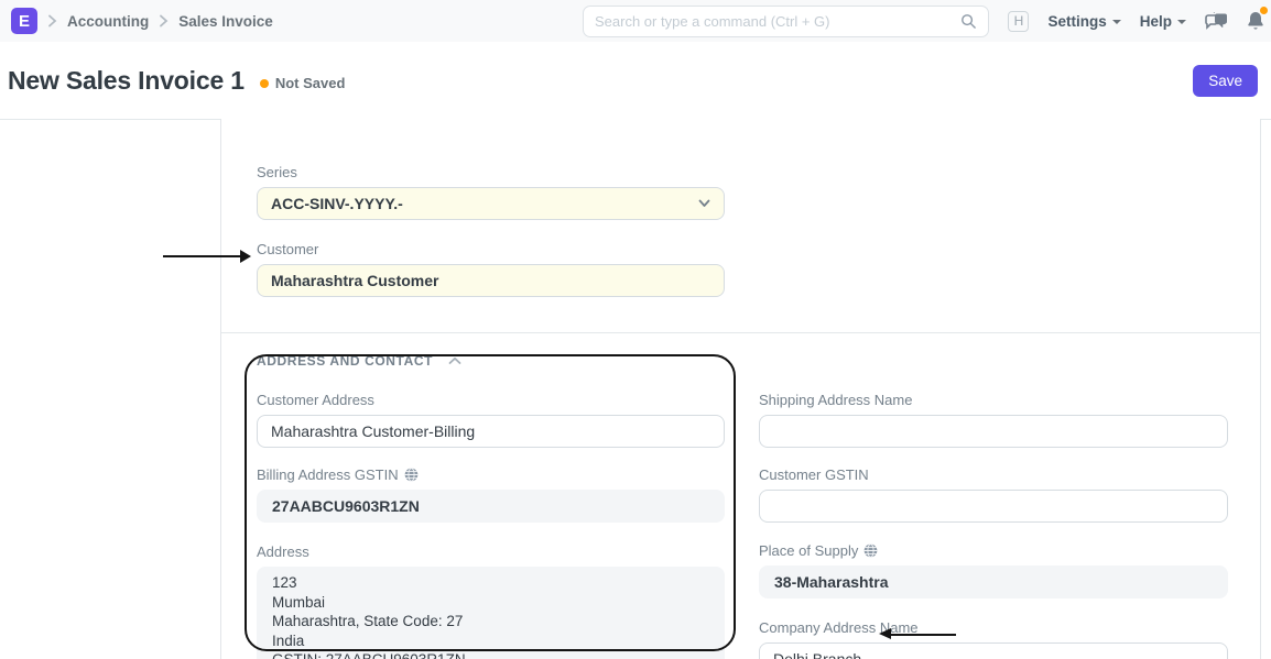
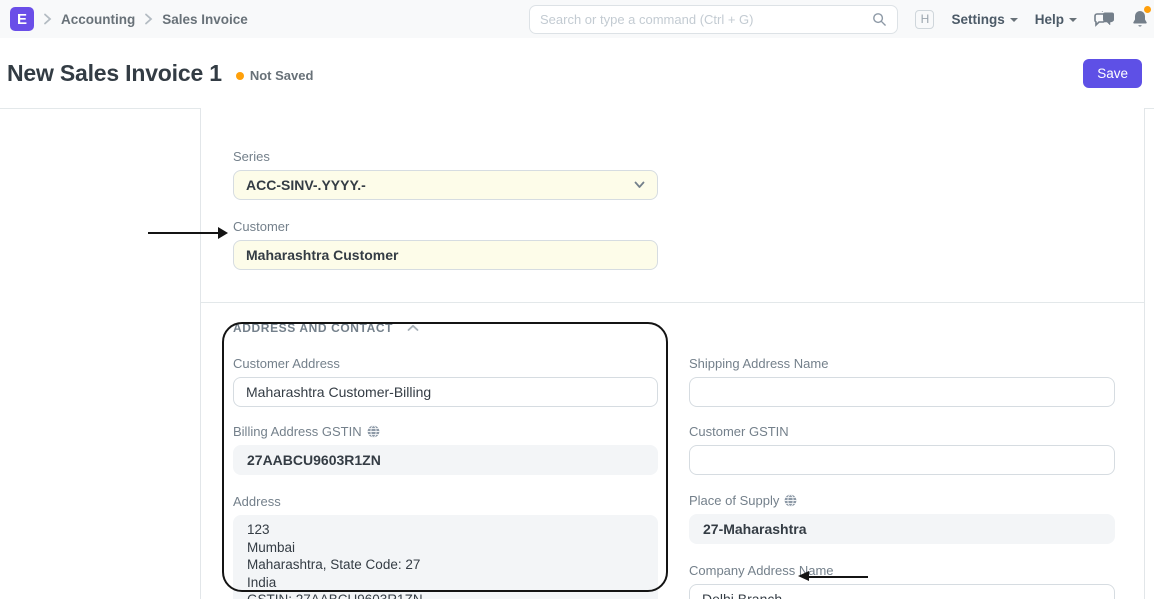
  E
  Accounting
  Sales Invoice
  Search or type a command (Ctrl + G)
  H
  Settings
  Help
  New Sales Invoice 1
  Not Saved
  Save
  Series
  ACC-SINV-.YYYY.-
  Customer
  Maharashtra Customer
  ADDRESS AND CONTACT
  Customer Address
  Maharashtra Customer-Billing
  Billing Address GSTIN
  27AABCU9603R1ZN
  Address
  123
  Mumbai
  Maharashtra, State Code: 27
  India
  Shipping Address Name
  Customer GSTIN
  Place of Supply
- 38-Maharashtra
+ 27-Maharashtra
  Company Address Name
